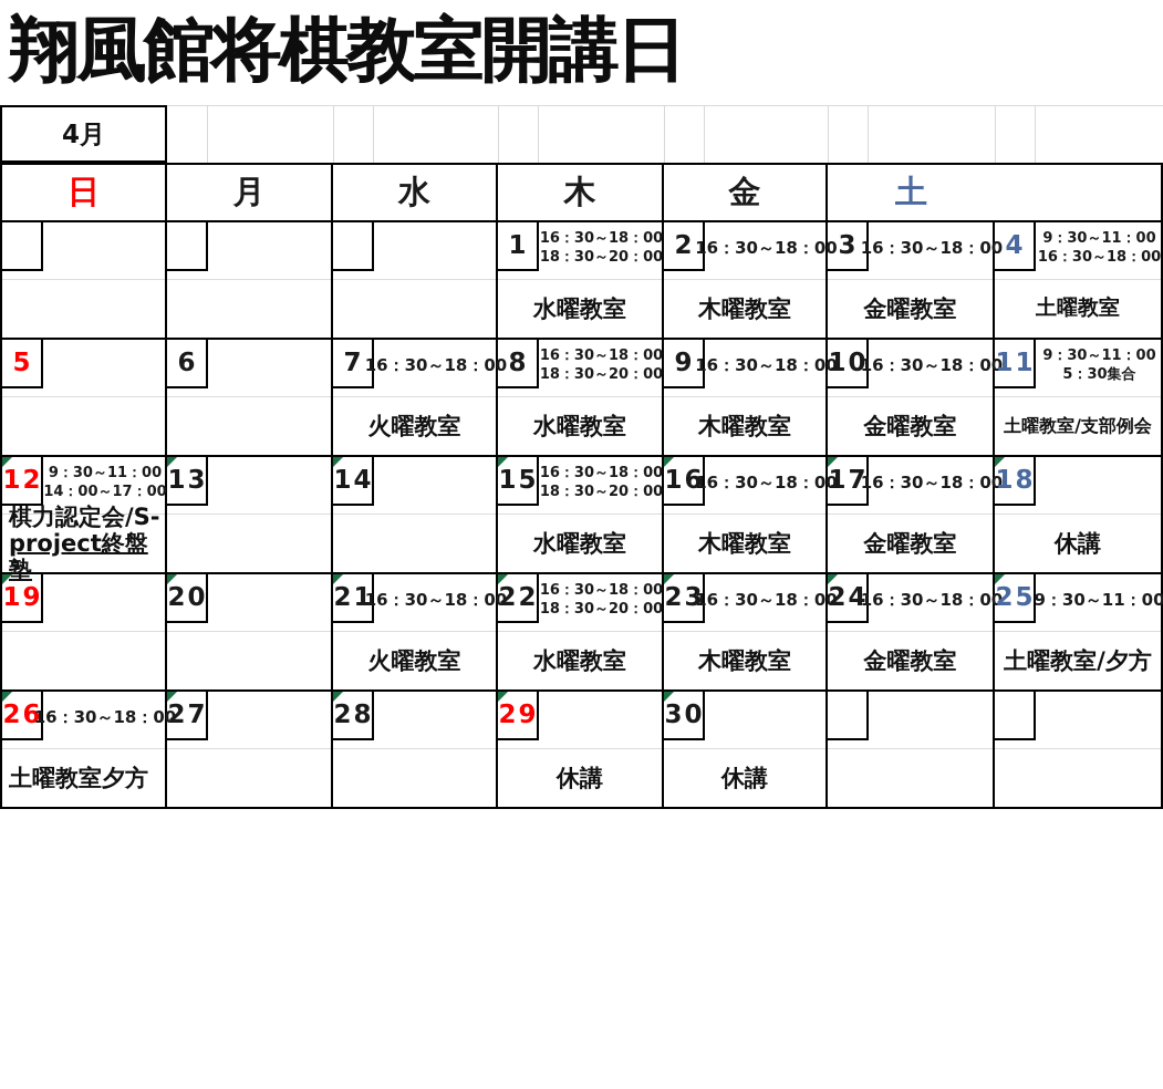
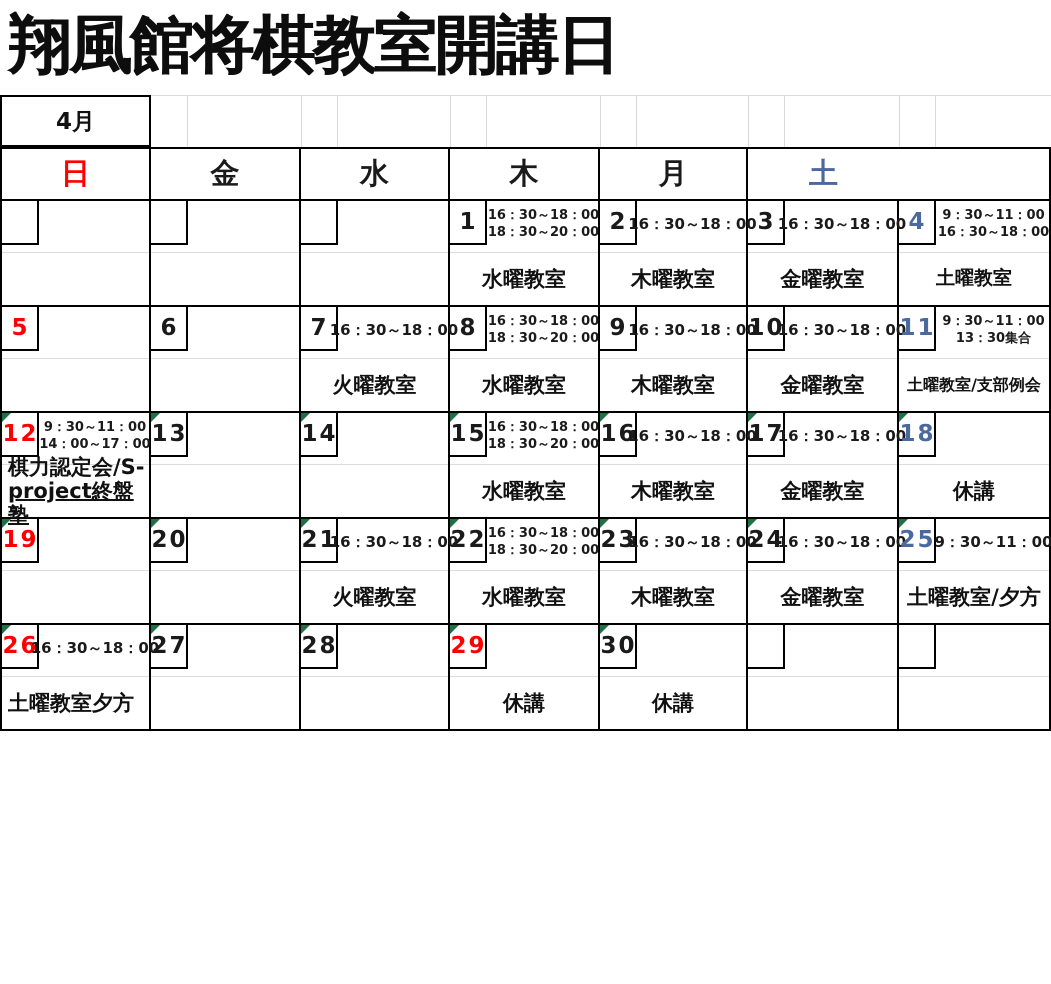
  翔風館将棋教室開講日
  4月
  日
- 月
+ 金
  水
  木
- 金
+ 月
  土
  1
  16：30～18：00
  18：30～20：00
  水曜教室
  2
  16：30～18：00
  木曜教室
  3
  16：30～18：00
  金曜教室
  4
  9：30～11：00
  16：30～18：00
  土曜教室
  5
  6
  7
  16：30～18：00
  火曜教室
  8
  16：30～18：00
  18：30～20：00
  水曜教室
  9
  16：30～18：00
  木曜教室
  10
  16：30～18：00
  金曜教室
  11
  9：30～11：00
- 5：30集合
+ 13：30集合
  土曜教室/支部例会
  12
  9：30～11：00
  14：00～17：00
  棋力認定会/S-
  project終盤塾
  13
  14
  15
  16：30～18：00
  18：30～20：00
  水曜教室
  16
  16：30～18：00
  木曜教室
  17
  16：30～18：00
  金曜教室
  18
  休講
  19
  20
  21
  16：30～18：00
  火曜教室
  22
  16：30～18：00
  18：30～20：00
  水曜教室
  23
  16：30～18：00
  木曜教室
  24
  16：30～18：00
  金曜教室
  25
  9：30～11：00
  土曜教室/夕方
  26
  16：30～18：00
  土曜教室夕方
  27
  28
  29
  休講
  30
  休講
